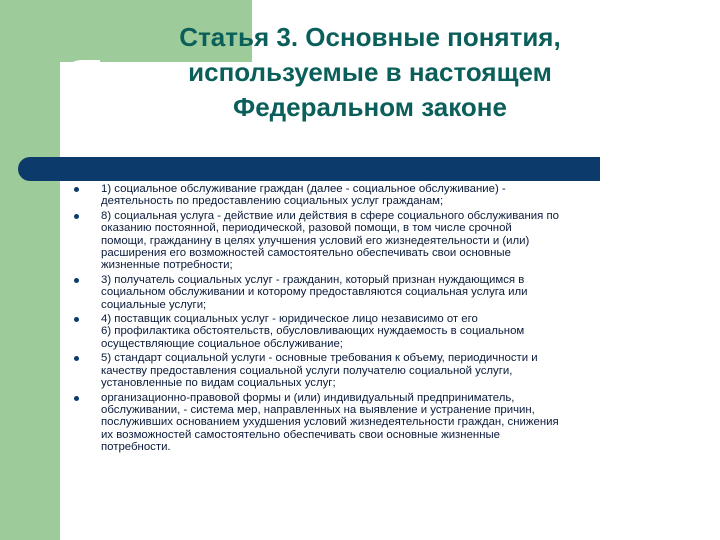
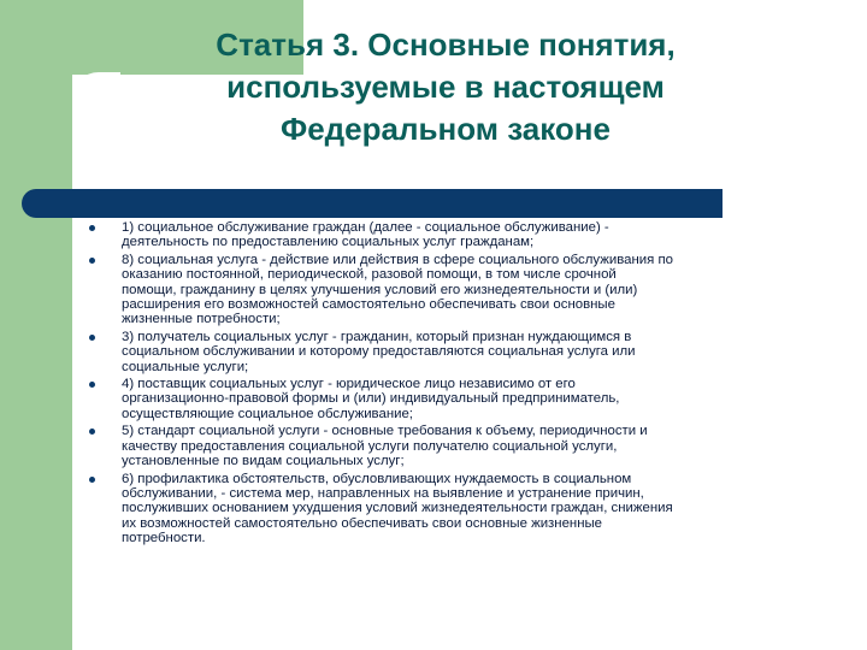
  Статья 3. Основные понятия,
  используемые в настоящем
  Федеральном законе
  1) социальное обслуживание граждан (далее - социальное обслуживание) -
  деятельность по предоставлению социальных услуг гражданам;
  8) социальная услуга - действие или действия в сфере социального обслуживания по
  оказанию постоянной, периодической, разовой помощи, в том числе срочной
  помощи, гражданину в целях улучшения условий его жизнедеятельности и (или)
  расширения его возможностей самостоятельно обеспечивать свои основные
  жизненные потребности;
  3) получатель социальных услуг - гражданин, который признан нуждающимся в
  социальном обслуживании и которому предоставляются социальная услуга или
  социальные услуги;
  4) поставщик социальных услуг - юридическое лицо независимо от его
- 6) профилактика обстоятельств, обусловливающих нуждаемость в социальном
+ организационно-правовой формы и (или) индивидуальный предприниматель,
  осуществляющие социальное обслуживание;
  5) стандарт социальной услуги - основные требования к объему, периодичности и
  качеству предоставления социальной услуги получателю социальной услуги,
  установленные по видам социальных услуг;
- организационно-правовой формы и (или) индивидуальный предприниматель,
+ 6) профилактика обстоятельств, обусловливающих нуждаемость в социальном
  обслуживании, - система мер, направленных на выявление и устранение причин,
  послуживших основанием ухудшения условий жизнедеятельности граждан, снижения
  их возможностей самостоятельно обеспечивать свои основные жизненные
  потребности.
